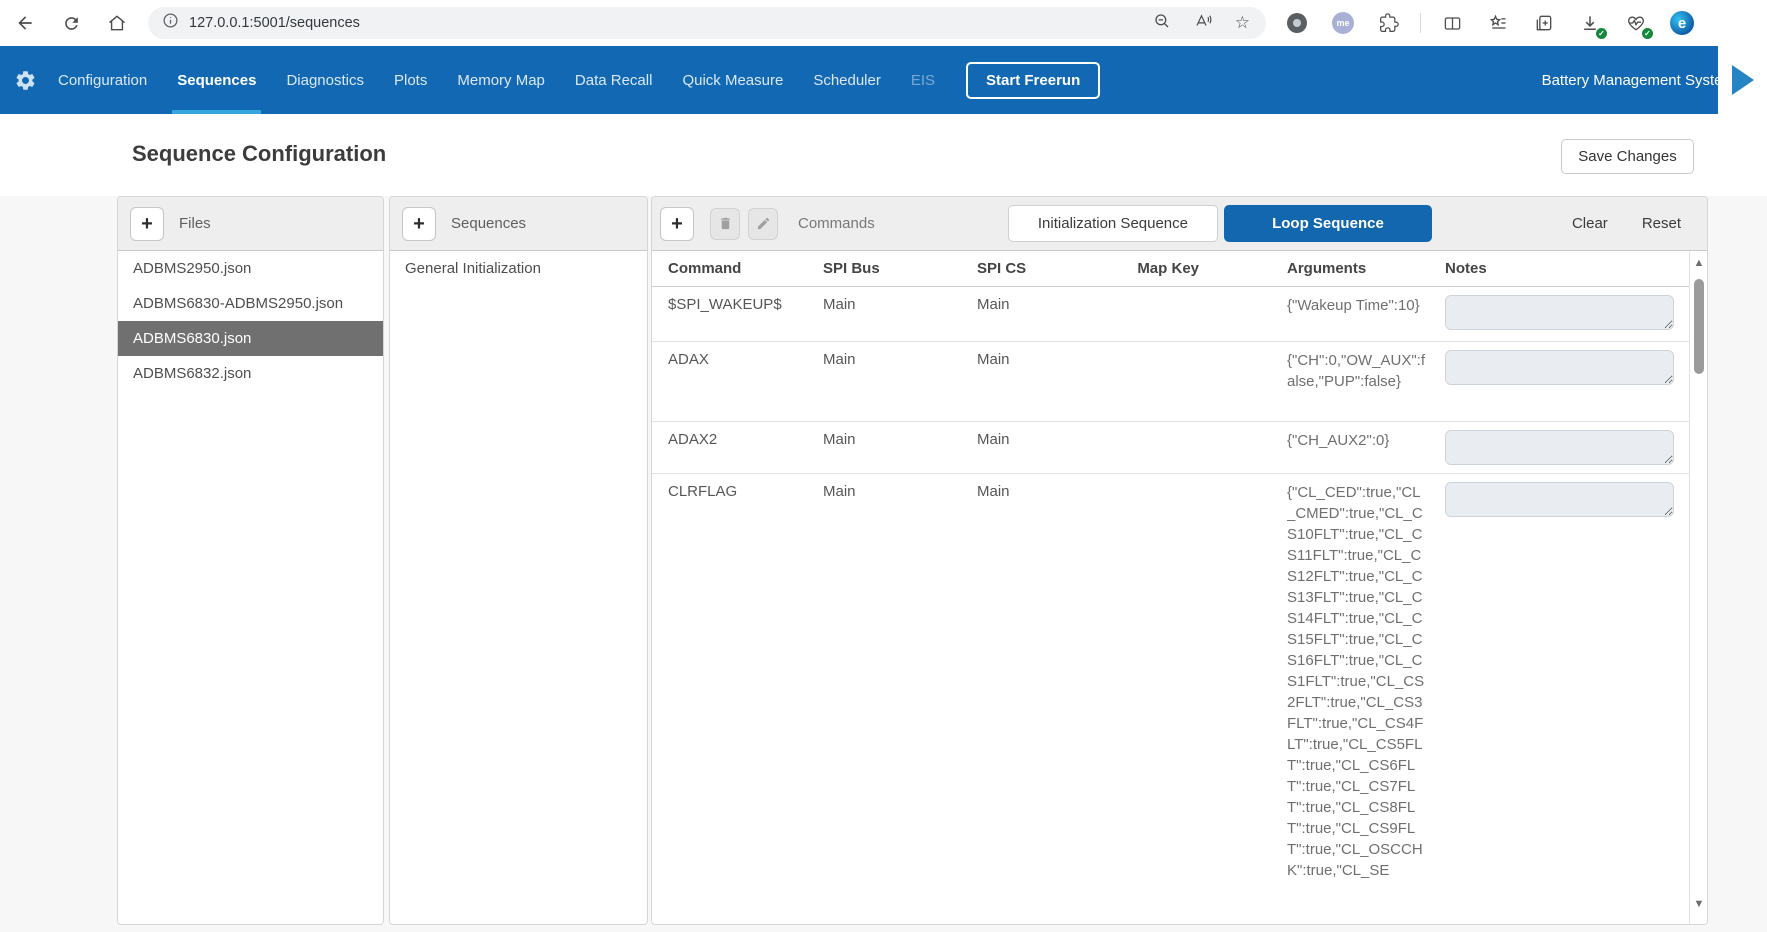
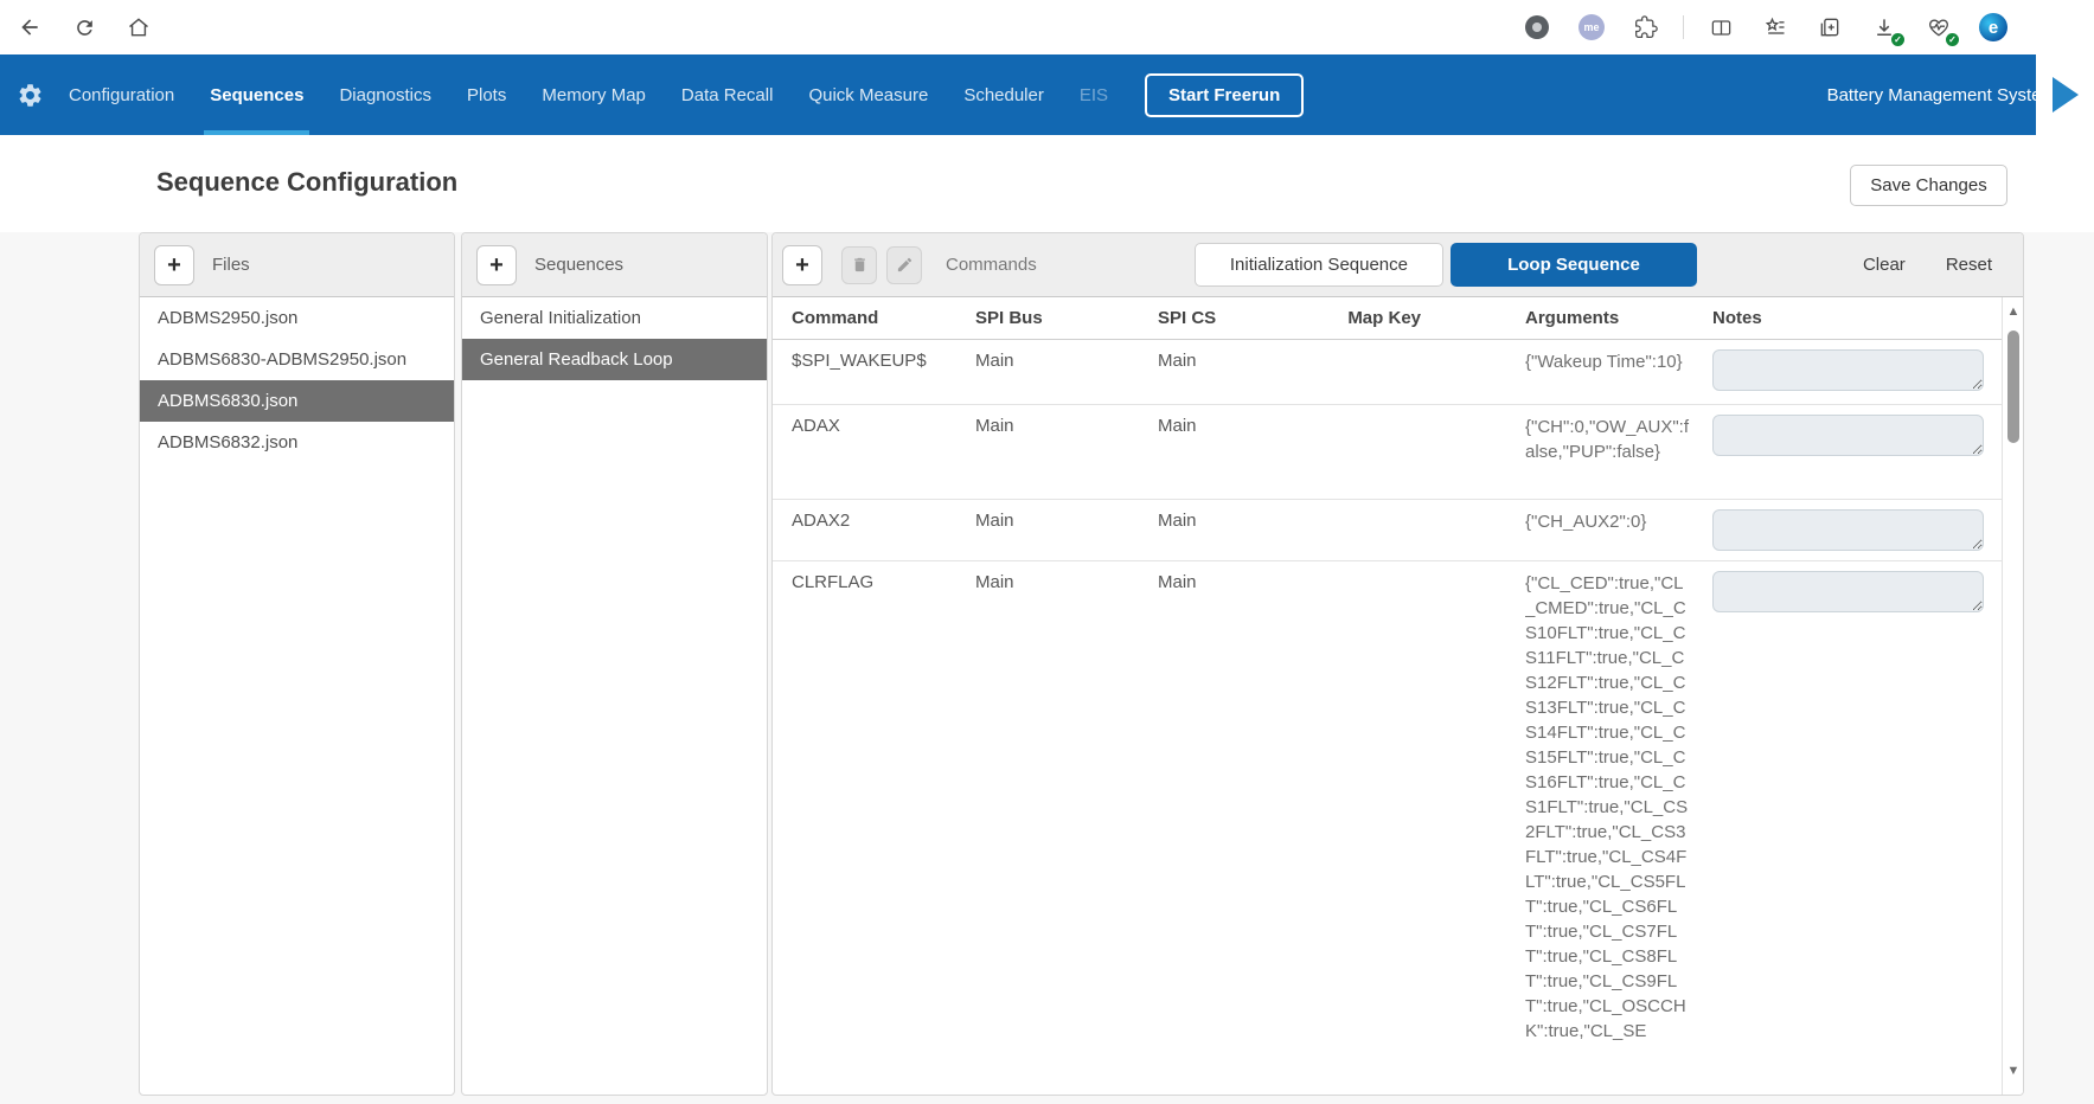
- 127.0.0.1:5001/sequences
- ☆
  me
  ✓
  ✓
  e
  Configuration
  Sequences
  Diagnostics
  Plots
  Memory Map
  Data Recall
  Quick Measure
  Scheduler
  EIS
  Start Freerun
  Battery Management Syst
  Sequence Configuration
  Save Changes
  +
  Files
  ADBMS2950.json
  ADBMS6830-ADBMS2950.json
  ADBMS6830.json
  ADBMS6832.json
  +
  Sequences
  General Initialization
+ General Readback Loop
  +
  Commands
  Initialization Sequence
  Loop Sequence
  Clear
  Reset
  Command
  SPI Bus
  SPI CS
  Map Key
  Arguments
  Notes
  $SPI_WAKEUP$
  Main
  Main
  {"Wakeup Time":10}
  ADAX
  Main
  Main
  {"CH":0,"OW_AUX":false,"PUP":false}
  ADAX2
  Main
  Main
  {"CH_AUX2":0}
  CLRFLAG
  Main
  Main
  {"CL_CED":true,"CL_CMED":true,"CL_CS10FLT":true,"CL_CS11FLT":true,"CL_CS12FLT":true,"CL_CS13FLT":true,"CL_CS14FLT":true,"CL_CS15FLT":true,"CL_CS16FLT":true,"CL_CS1FLT":true,"CL_CS2FLT":true,"CL_CS3FLT":true,"CL_CS4FLT":true,"CL_CS5FLT":true,"CL_CS6FLT":true,"CL_CS7FLT":true,"CL_CS8FLT":true,"CL_CS9FLT":true,"CL_OSCCHK":true,"CL_SE
  ▲
  ▼
